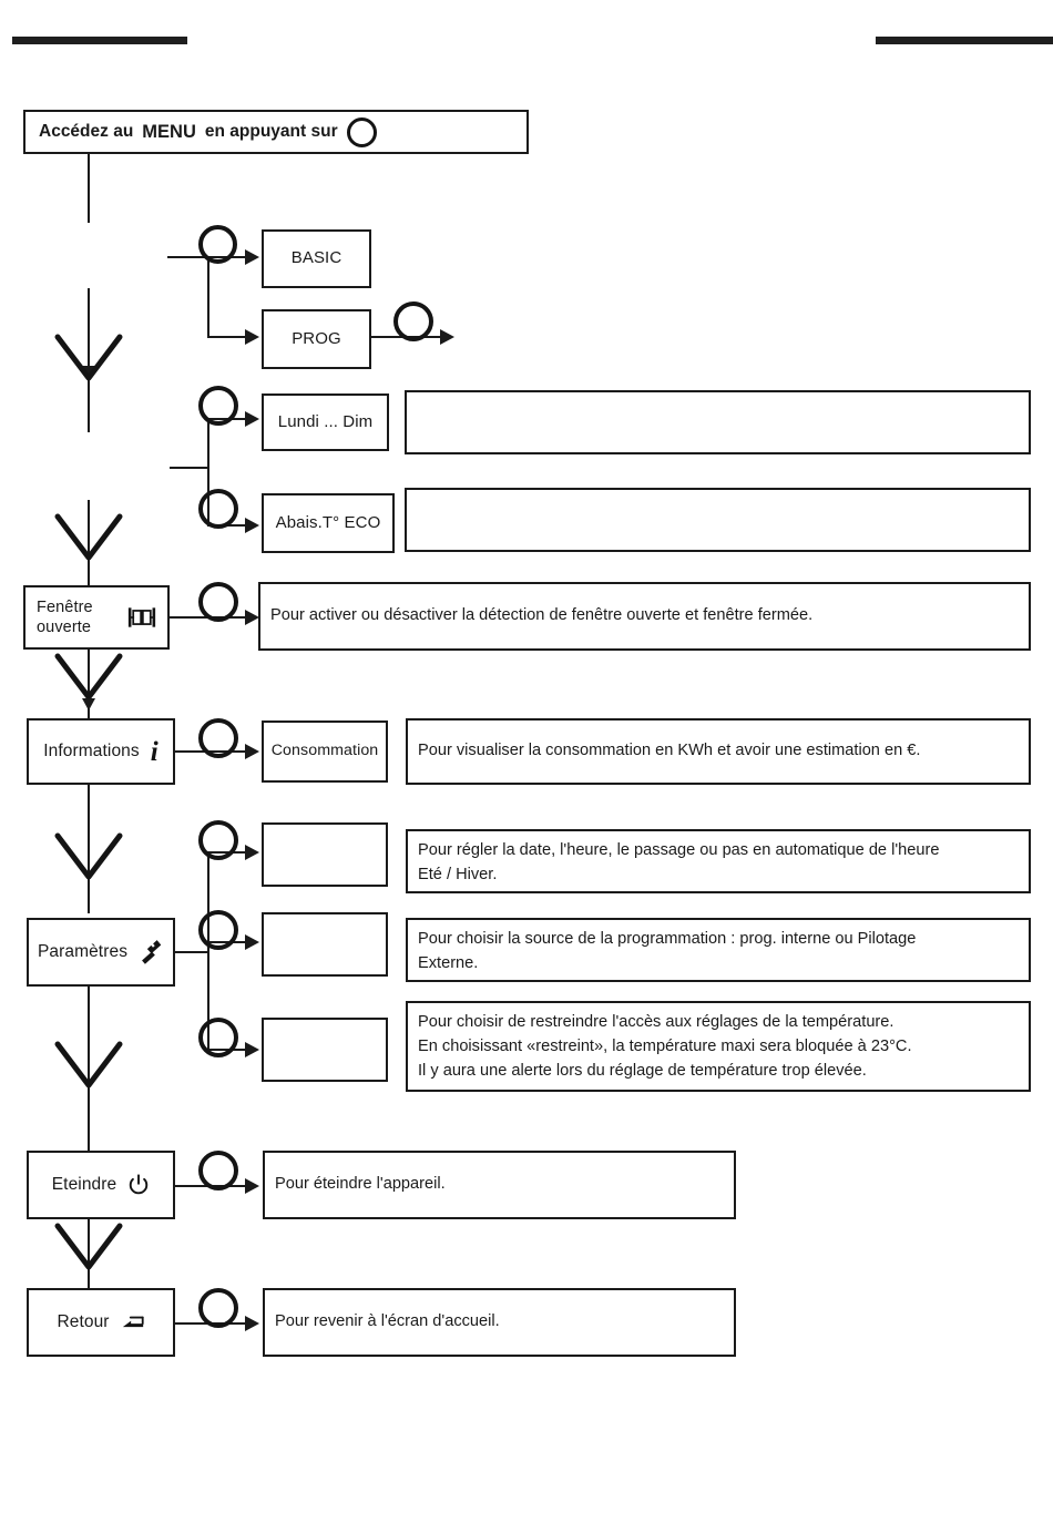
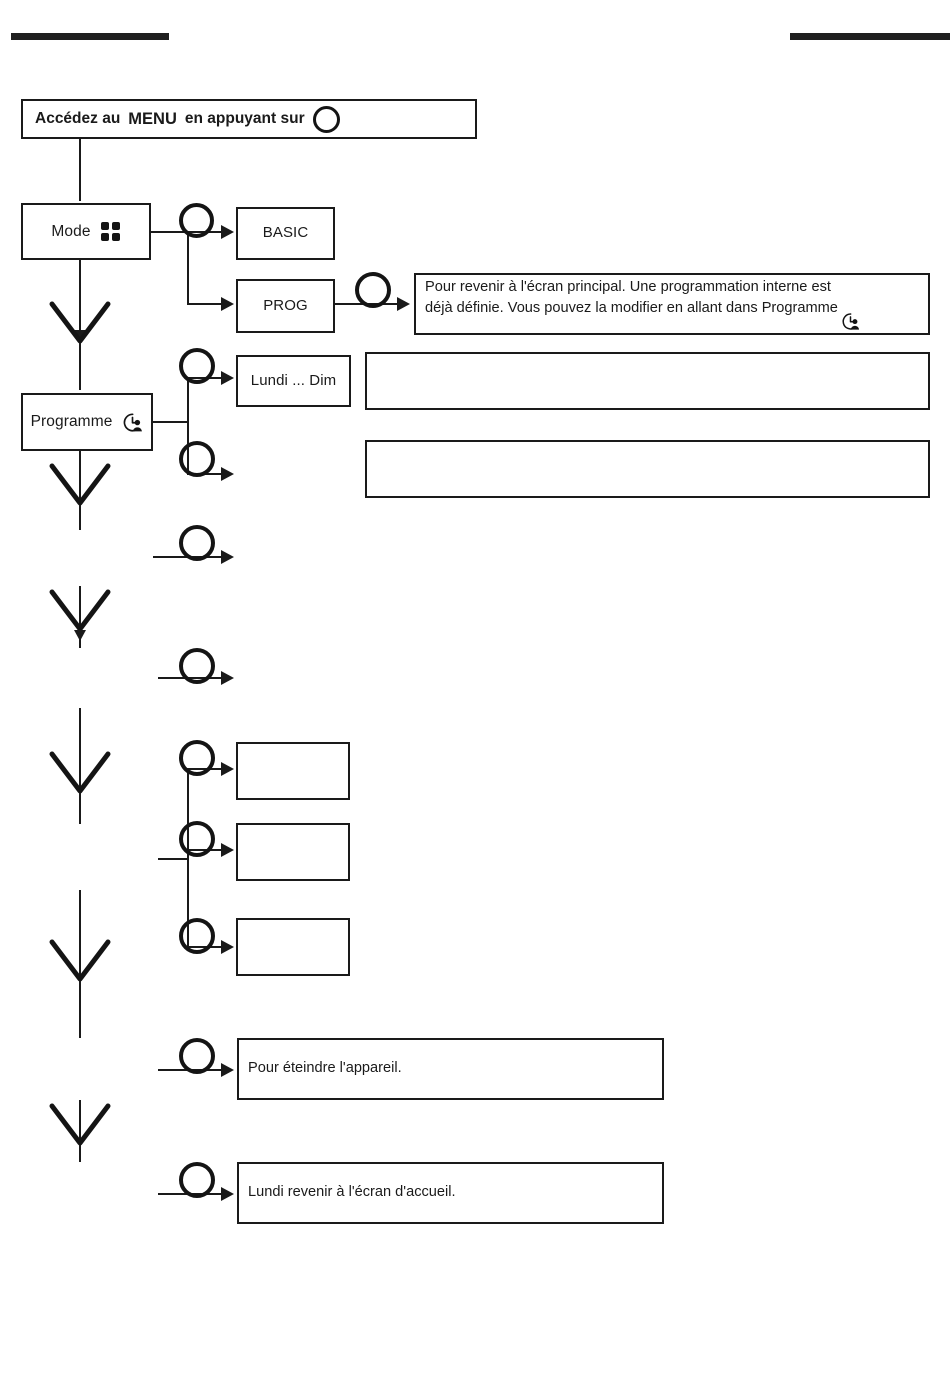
  Accédez au
  MENU
  en appuyant sur
+ Mode
  BASIC
  PROG
+ Pour revenir à l'écran principal. Une programmation interne est
+ déjà définie. Vous pouvez la modifier en allant dans Programme
+ Programme
  Lundi ... Dim
- Abais.T° ECO
- Fenêtre ouverte
- Pour activer ou désactiver la détection de fenêtre ouverte et fenêtre fermée.
- Informations
- i
- Consommation
- Pour visualiser la consommation en KWh et avoir une estimation en €.
- Paramètres
- Pour régler la date, l'heure, le passage ou pas en automatique de l'heure
- Eté / Hiver.
- Pour choisir la source de la programmation : prog. interne ou Pilotage
- Externe.
- Pour choisir de restreindre l'accès aux réglages de la température.
- En choisissant «restreint», la température maxi sera bloquée à 23°C.
- Il y aura une alerte lors du réglage de température trop élevée.
- Eteindre
  Pour éteindre l'appareil.
- Retour
- Pour revenir à l'écran d'accueil.
+ Lundi revenir à l'écran d'accueil.
